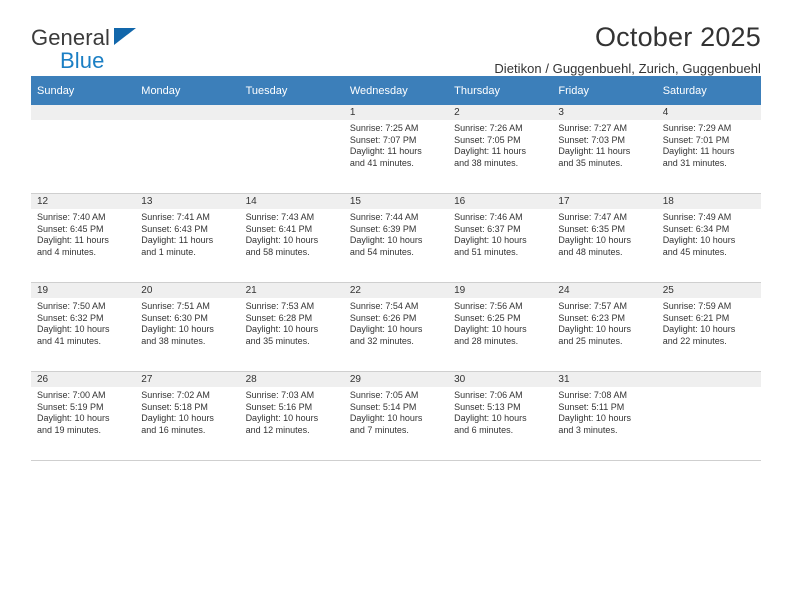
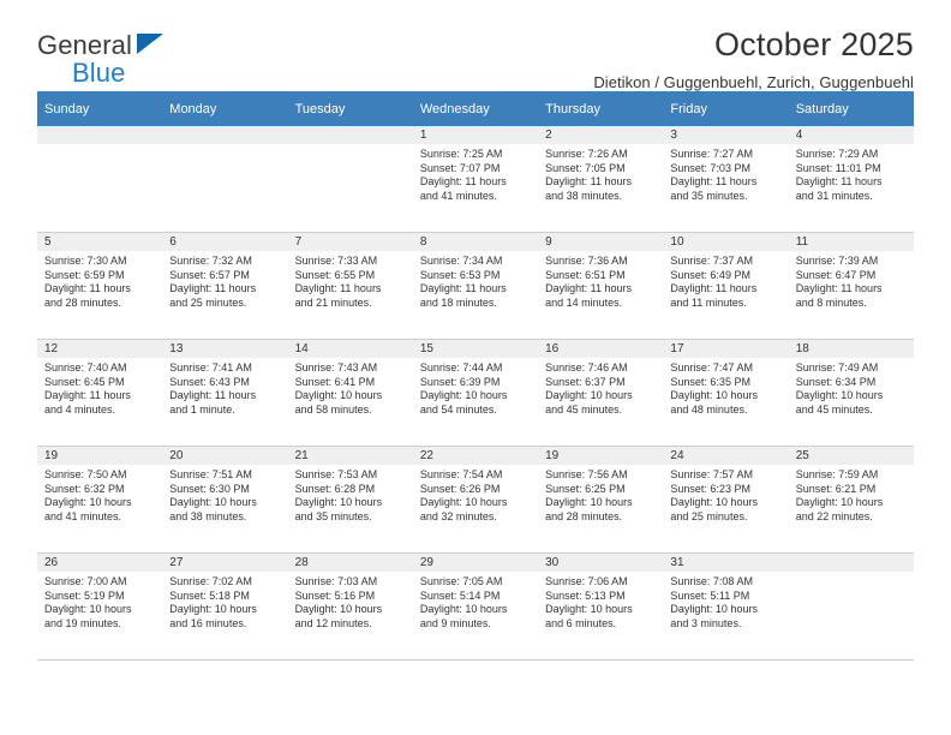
  General
  Blue
  October 2025
  Dietikon / Guggenbuehl, Zurich, Guggenbuehl
  Sunday	Monday	Tuesday	Wednesday	Thursday	Friday	Saturday
- 			1Sunrise: 7:25 AMSunset: 7:07 PMDaylight: 11 hoursand 41 minutes.	2Sunrise: 7:26 AMSunset: 7:05 PMDaylight: 11 hoursand 38 minutes.	3Sunrise: 7:27 AMSunset: 7:03 PMDaylight: 11 hoursand 35 minutes.	4Sunrise: 7:29 AMSunset: 7:01 PMDaylight: 11 hoursand 31 minutes.
+ 			1Sunrise: 7:25 AMSunset: 7:07 PMDaylight: 11 hoursand 41 minutes.	2Sunrise: 7:26 AMSunset: 7:05 PMDaylight: 11 hoursand 38 minutes.	3Sunrise: 7:27 AMSunset: 7:03 PMDaylight: 11 hoursand 35 minutes.	4Sunrise: 7:29 AMSunset: 11:01 PMDaylight: 11 hoursand 31 minutes.
+ 5Sunrise: 7:30 AMSunset: 6:59 PMDaylight: 11 hoursand 28 minutes.	6Sunrise: 7:32 AMSunset: 6:57 PMDaylight: 11 hoursand 25 minutes.	7Sunrise: 7:33 AMSunset: 6:55 PMDaylight: 11 hoursand 21 minutes.	8Sunrise: 7:34 AMSunset: 6:53 PMDaylight: 11 hoursand 18 minutes.	9Sunrise: 7:36 AMSunset: 6:51 PMDaylight: 11 hoursand 14 minutes.	10Sunrise: 7:37 AMSunset: 6:49 PMDaylight: 11 hoursand 11 minutes.	11Sunrise: 7:39 AMSunset: 6:47 PMDaylight: 11 hoursand 8 minutes.
- 12Sunrise: 7:40 AMSunset: 6:45 PMDaylight: 11 hoursand 4 minutes.	13Sunrise: 7:41 AMSunset: 6:43 PMDaylight: 11 hoursand 1 minute.	14Sunrise: 7:43 AMSunset: 6:41 PMDaylight: 10 hoursand 58 minutes.	15Sunrise: 7:44 AMSunset: 6:39 PMDaylight: 10 hoursand 54 minutes.	16Sunrise: 7:46 AMSunset: 6:37 PMDaylight: 10 hoursand 51 minutes.	17Sunrise: 7:47 AMSunset: 6:35 PMDaylight: 10 hoursand 48 minutes.	18Sunrise: 7:49 AMSunset: 6:34 PMDaylight: 10 hoursand 45 minutes.
+ 12Sunrise: 7:40 AMSunset: 6:45 PMDaylight: 11 hoursand 4 minutes.	13Sunrise: 7:41 AMSunset: 6:43 PMDaylight: 11 hoursand 1 minute.	14Sunrise: 7:43 AMSunset: 6:41 PMDaylight: 10 hoursand 58 minutes.	15Sunrise: 7:44 AMSunset: 6:39 PMDaylight: 10 hoursand 54 minutes.	16Sunrise: 7:46 AMSunset: 6:37 PMDaylight: 10 hoursand 45 minutes.	17Sunrise: 7:47 AMSunset: 6:35 PMDaylight: 10 hoursand 48 minutes.	18Sunrise: 7:49 AMSunset: 6:34 PMDaylight: 10 hoursand 45 minutes.
  19Sunrise: 7:50 AMSunset: 6:32 PMDaylight: 10 hoursand 41 minutes.	20Sunrise: 7:51 AMSunset: 6:30 PMDaylight: 10 hoursand 38 minutes.	21Sunrise: 7:53 AMSunset: 6:28 PMDaylight: 10 hoursand 35 minutes.	22Sunrise: 7:54 AMSunset: 6:26 PMDaylight: 10 hoursand 32 minutes.	19Sunrise: 7:56 AMSunset: 6:25 PMDaylight: 10 hoursand 28 minutes.	24Sunrise: 7:57 AMSunset: 6:23 PMDaylight: 10 hoursand 25 minutes.	25Sunrise: 7:59 AMSunset: 6:21 PMDaylight: 10 hoursand 22 minutes.
- 26Sunrise: 7:00 AMSunset: 5:19 PMDaylight: 10 hoursand 19 minutes.	27Sunrise: 7:02 AMSunset: 5:18 PMDaylight: 10 hoursand 16 minutes.	28Sunrise: 7:03 AMSunset: 5:16 PMDaylight: 10 hoursand 12 minutes.	29Sunrise: 7:05 AMSunset: 5:14 PMDaylight: 10 hoursand 7 minutes.	30Sunrise: 7:06 AMSunset: 5:13 PMDaylight: 10 hoursand 6 minutes.	31Sunrise: 7:08 AMSunset: 5:11 PMDaylight: 10 hoursand 3 minutes.
+ 26Sunrise: 7:00 AMSunset: 5:19 PMDaylight: 10 hoursand 19 minutes.	27Sunrise: 7:02 AMSunset: 5:18 PMDaylight: 10 hoursand 16 minutes.	28Sunrise: 7:03 AMSunset: 5:16 PMDaylight: 10 hoursand 12 minutes.	29Sunrise: 7:05 AMSunset: 5:14 PMDaylight: 10 hoursand 9 minutes.	30Sunrise: 7:06 AMSunset: 5:13 PMDaylight: 10 hoursand 6 minutes.	31Sunrise: 7:08 AMSunset: 5:11 PMDaylight: 10 hoursand 3 minutes.
